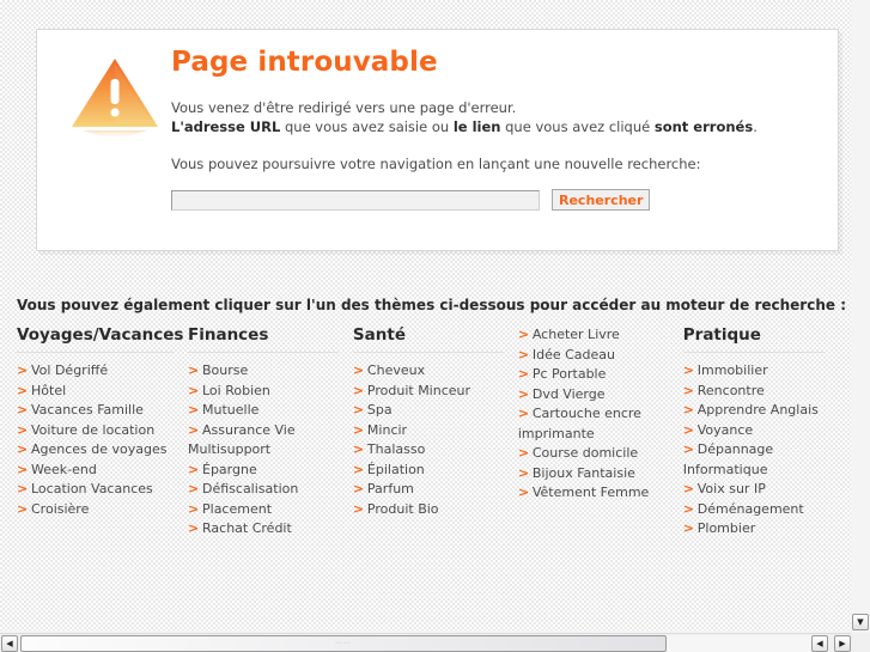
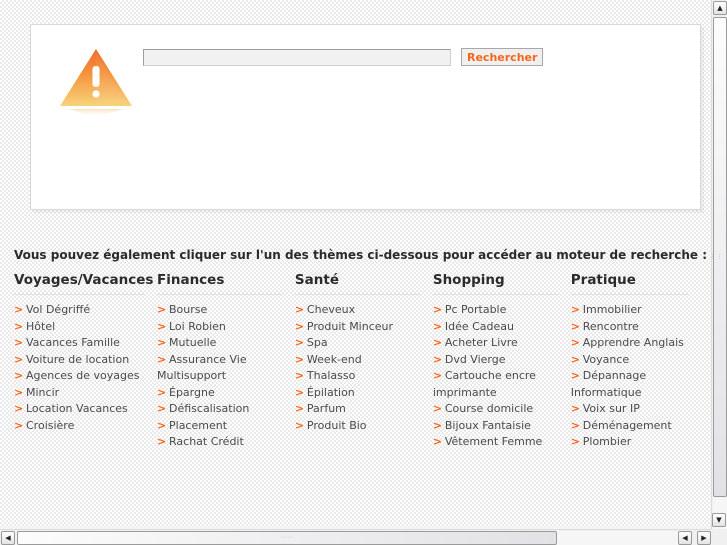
- Page introuvable
- Vous venez d'être redirigé vers une page d'erreur.
- L'adresse URL que vous avez saisie ou le lien que vous avez cliqué sont erronés.
- Vous pouvez poursuivre votre navigation en lançant une nouvelle recherche:
  Rechercher
  Vous pouvez également cliquer sur l'un des thèmes ci-dessous pour accéder au moteur de recherche :
  Voyages/Vacances
  >
  Vol Dégriffé
  >
  Hôtel
  >
  Vacances Famille
  >
  Voiture de location
  >
  Agences de voyages
  >
- Week-end
+ Mincir
  >
  Location Vacances
  >
  Croisière
  Finances
  >
  Bourse
  >
  Loi Robien
  >
  Mutuelle
  >
  Assurance Vie
  Multisupport
  >
  Épargne
  >
  Défiscalisation
  >
  Placement
  >
  Rachat Crédit
  Santé
  >
  Cheveux
  >
  Produit Minceur
  >
  Spa
  >
- Mincir
+ Week-end
  >
  Thalasso
  >
  Épilation
  >
  Parfum
  >
  Produit Bio
+ Shopping
  >
- Acheter Livre
+ Pc Portable
  >
  Idée Cadeau
  >
- Pc Portable
+ Acheter Livre
  >
  Dvd Vierge
  >
  Cartouche encre
  imprimante
  >
  Course domicile
  >
  Bijoux Fantaisie
  >
  Vêtement Femme
  Pratique
  >
  Immobilier
  >
  Rencontre
  >
  Apprendre Anglais
  >
  Voyance
  >
  Dépannage
  Informatique
  >
  Voix sur IP
  >
  Déménagement
  >
  Plombier
+ ▲
  ◀
  ◀
  ▶
  ▼
